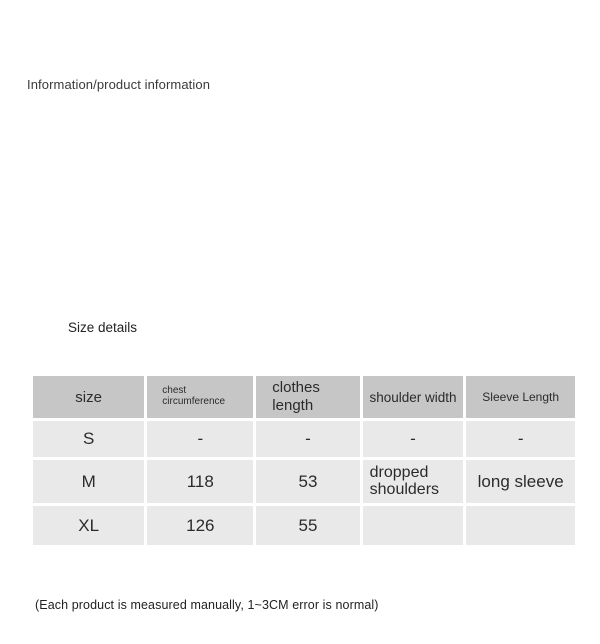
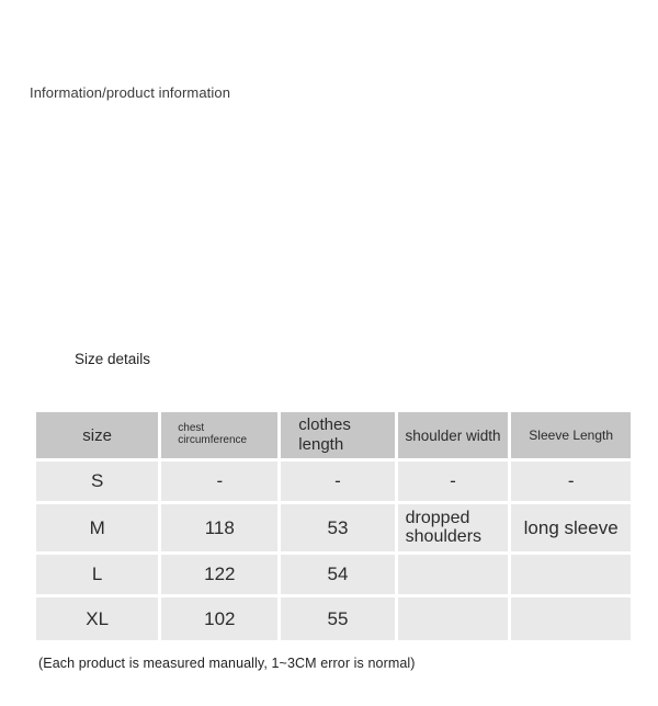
  Information/product information
  Size details
  size	chest circumference	clothes length	shoulder width	Sleeve Length
  S	-	-	-	-
  M	118	53	dropped shoulders	long sleeve
+ L	122	54
- XL	126	55
+ XL	102	55
  (Each product is measured manually, 1~3CM error is normal)
